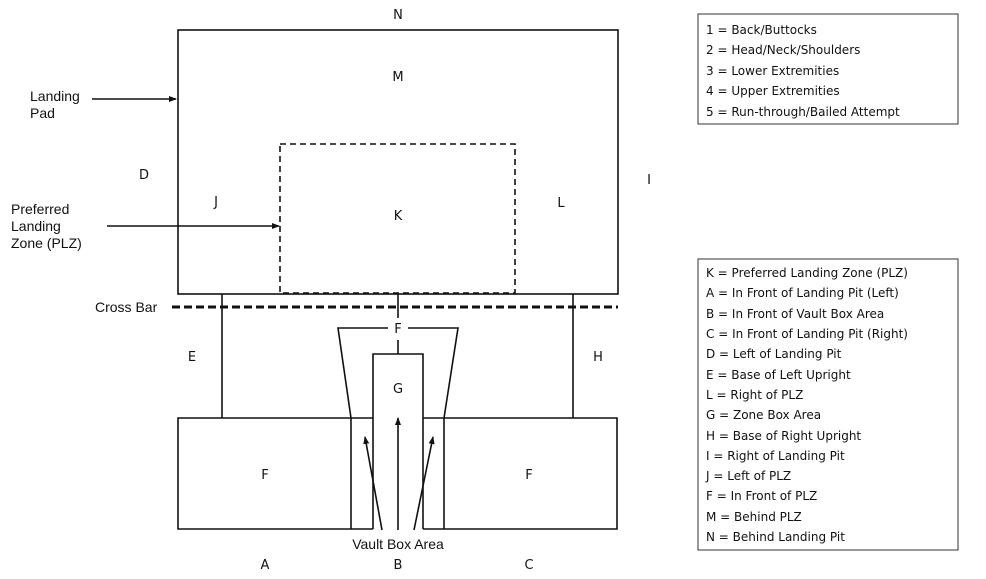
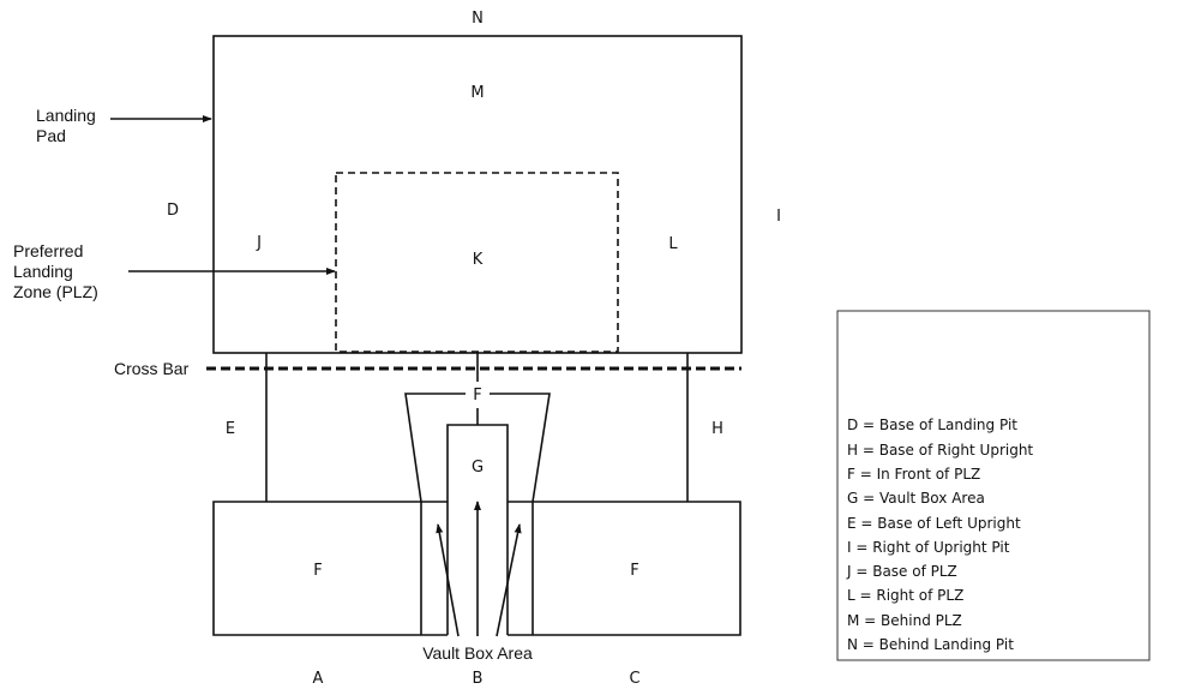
  N
  M
  D
  J
  K
  L
  I
  E
  H
  F
  G
  F
  F
  A
  B
  C
  Landing
  Pad
  Preferred
  Landing
  Zone (PLZ)
  Cross Bar
  Vault Box Area
- 1 = Back/Buttocks
- 2 = Head/Neck/Shoulders
- 3 = Lower Extremities
- 4 = Upper Extremities
- 5 = Run-through/Bailed Attempt
- K = Preferred Landing Zone (PLZ)
- A = In Front of Landing Pit (Left)
- B = In Front of Vault Box Area
- C = In Front of Landing Pit (Right)
- D = Left of Landing Pit
+ D = Base of Landing Pit
- E = Base of Left Upright
+ H = Base of Right Upright
- L = Right of PLZ
+ F = In Front of PLZ
- G = Zone Box Area
+ G = Vault Box Area
- H = Base of Right Upright
+ E = Base of Left Upright
- I = Right of Landing Pit
+ I = Right of Upright Pit
- J = Left of PLZ
+ J = Base of PLZ
- F = In Front of PLZ
+ L = Right of PLZ
  M = Behind PLZ
  N = Behind Landing Pit
